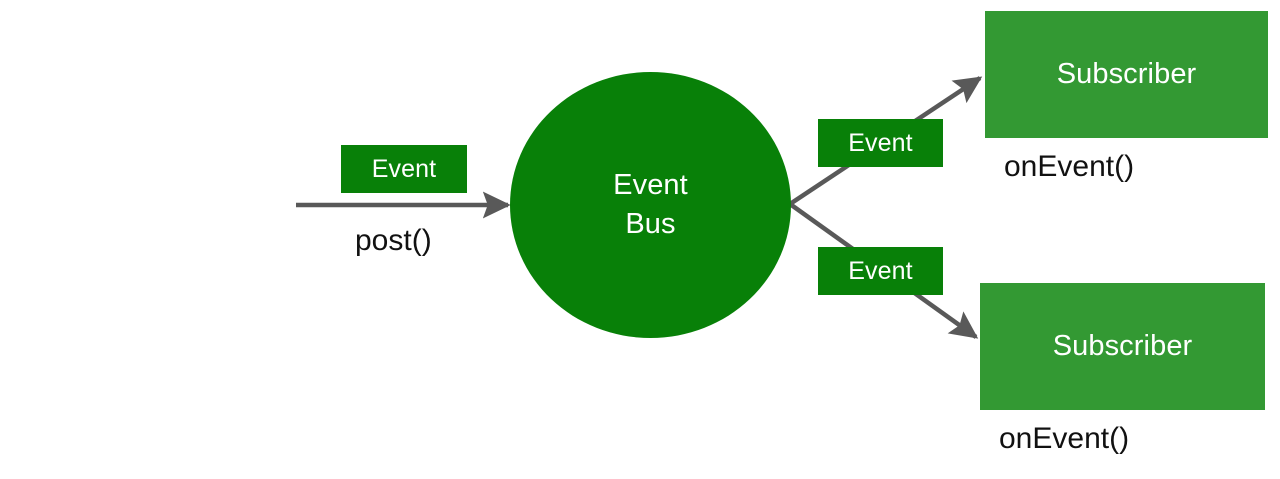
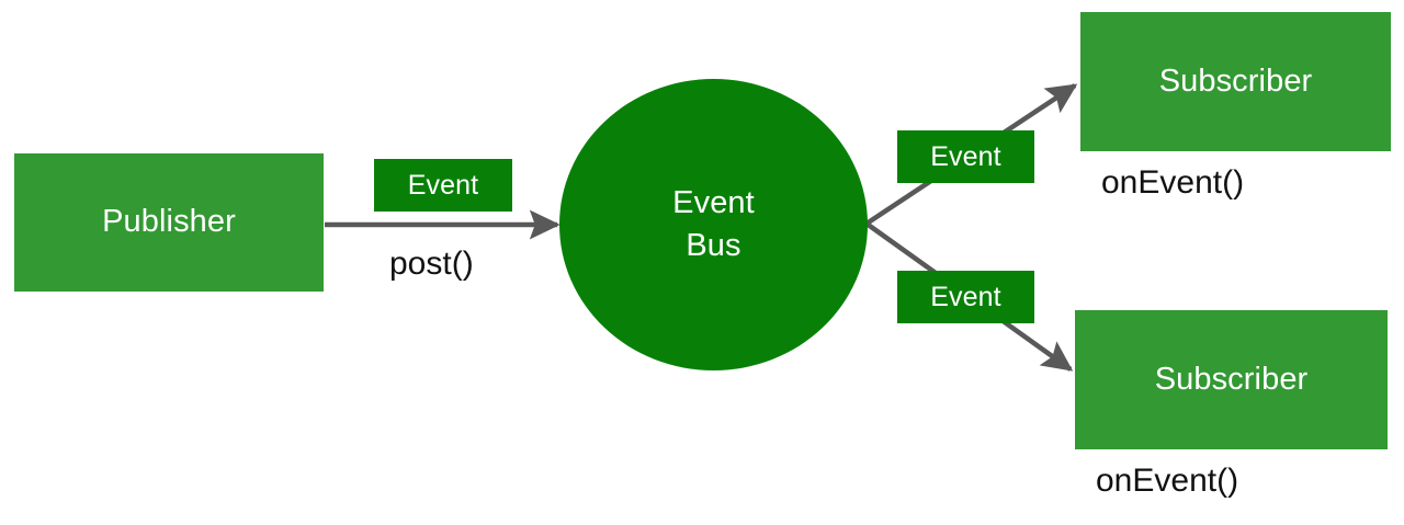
+ Publisher
  Event
  Bus
  Subscriber
  Subscriber
  Event
  Event
  Event
  post()
  onEvent()
  onEvent()
